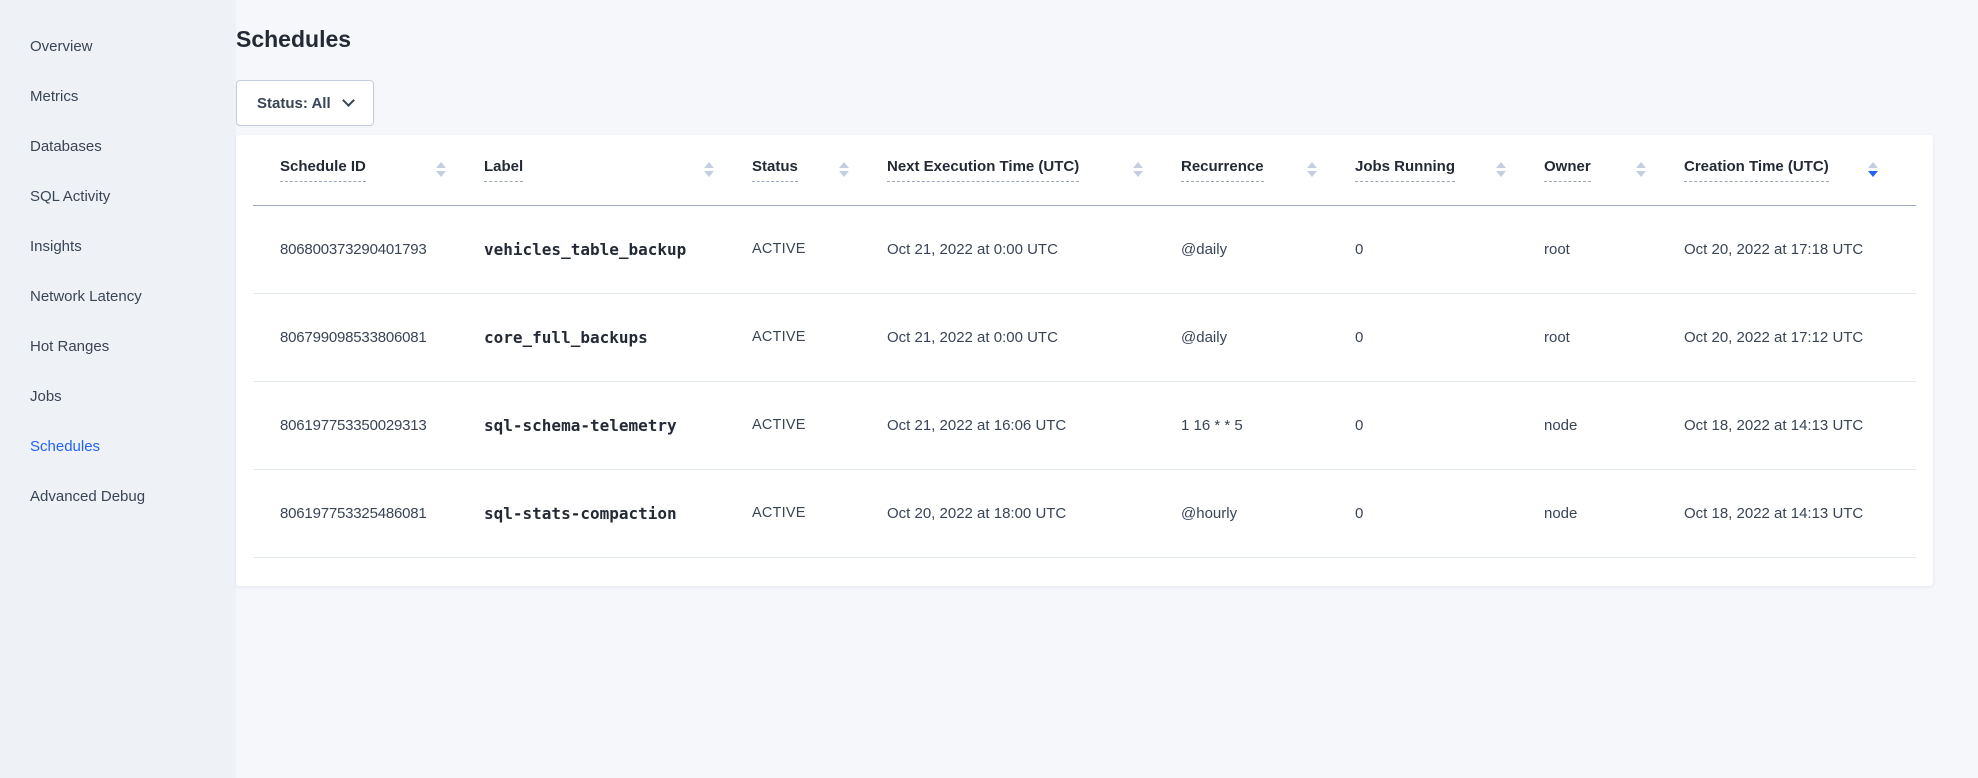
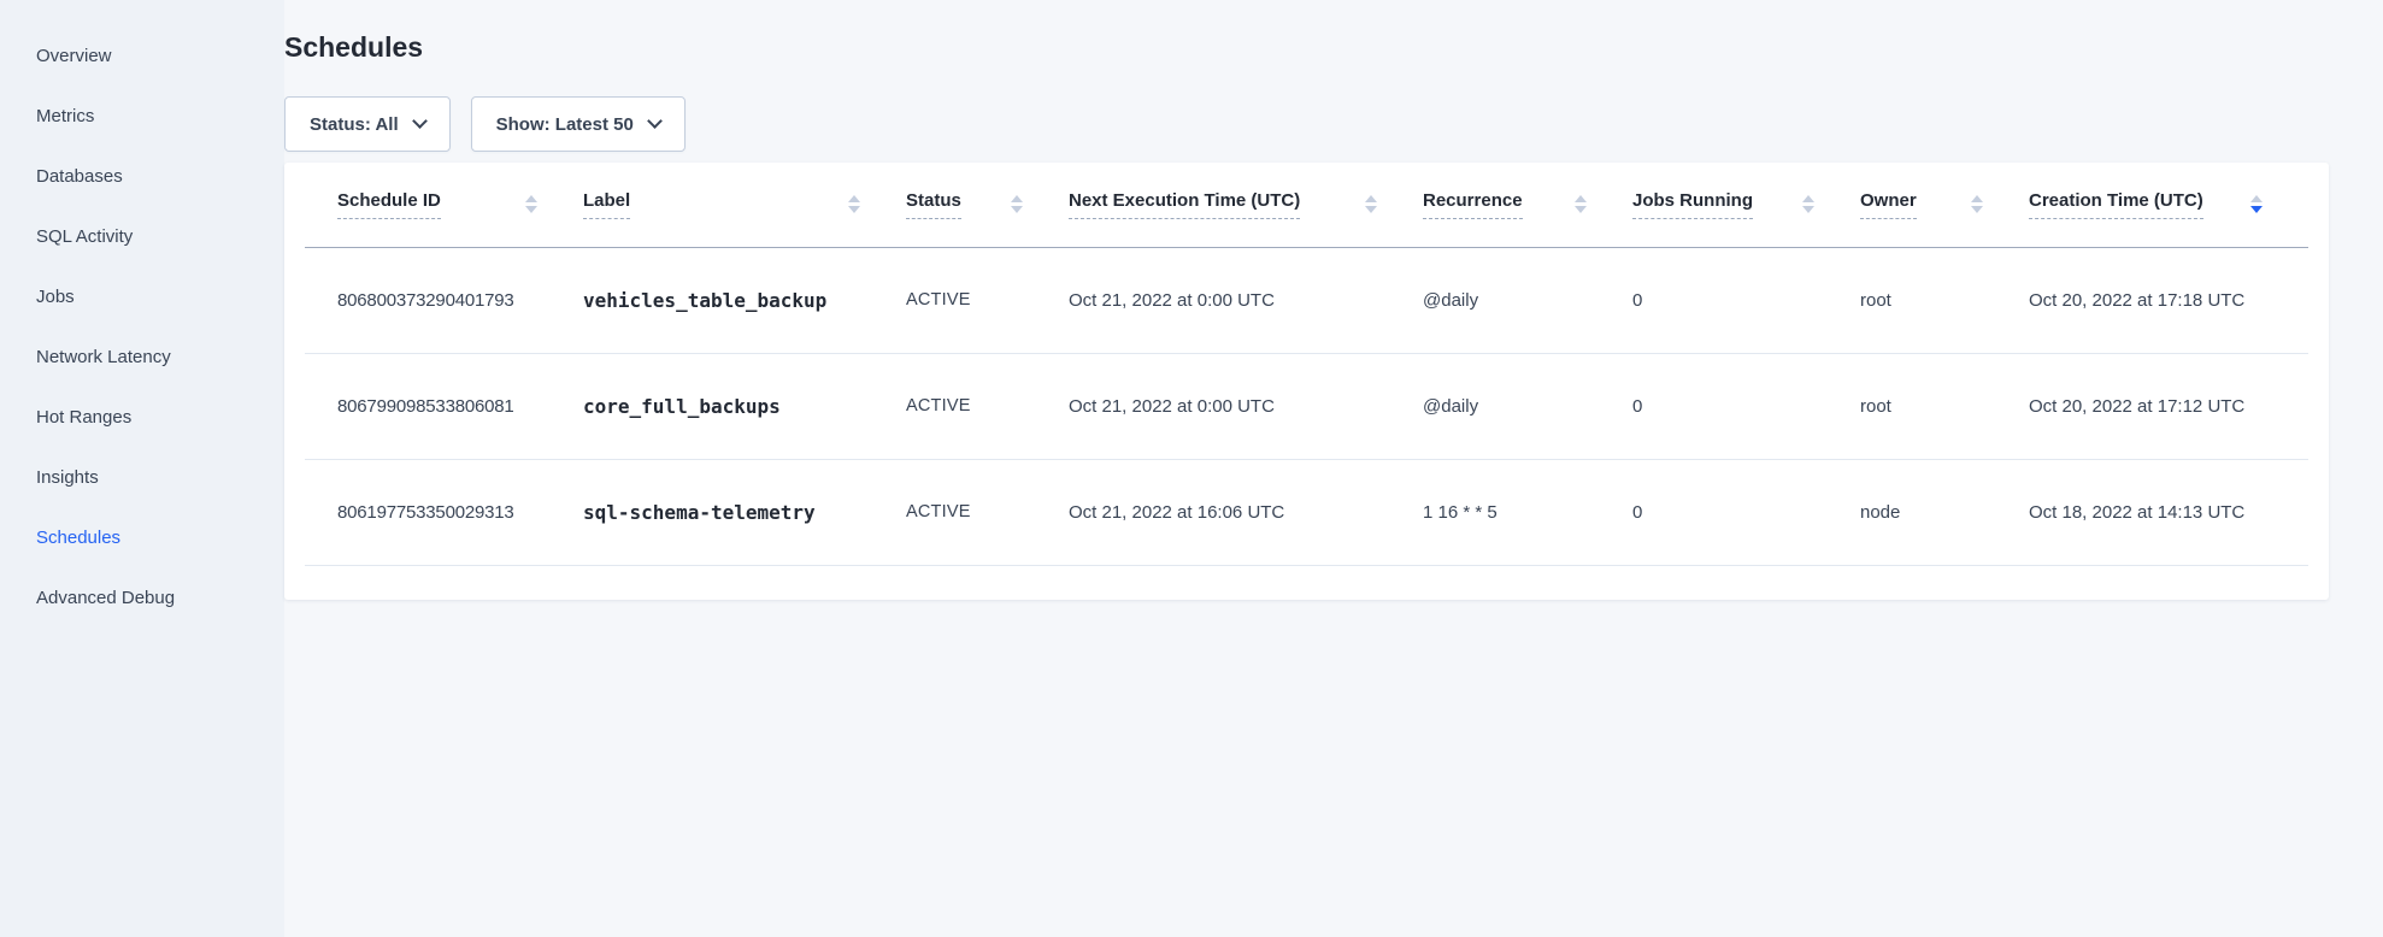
  Overview
  Metrics
  Databases
  SQL Activity
- Insights
+ Jobs
  Network Latency
  Hot Ranges
- Jobs
+ Insights
  Schedules
  Advanced Debug
  Schedules
  Status: All
+ Show: Latest 50
  Schedule ID	Label	Status	Next Execution Time (UTC)	Recurrence	Jobs Running	Owner	Creation Time (UTC)
  806800373290401793	vehicles_table_backup	ACTIVE	Oct 21, 2022 at 0:00 UTC	@daily	0	root	Oct 20, 2022 at 17:18 UTC
  806799098533806081	core_full_backups	ACTIVE	Oct 21, 2022 at 0:00 UTC	@daily	0	root	Oct 20, 2022 at 17:12 UTC
  806197753350029313	sql-schema-telemetry	ACTIVE	Oct 21, 2022 at 16:06 UTC	1 16 * * 5	0	node	Oct 18, 2022 at 14:13 UTC
- 806197753325486081	sql-stats-compaction	ACTIVE	Oct 20, 2022 at 18:00 UTC	@hourly	0	node	Oct 18, 2022 at 14:13 UTC
